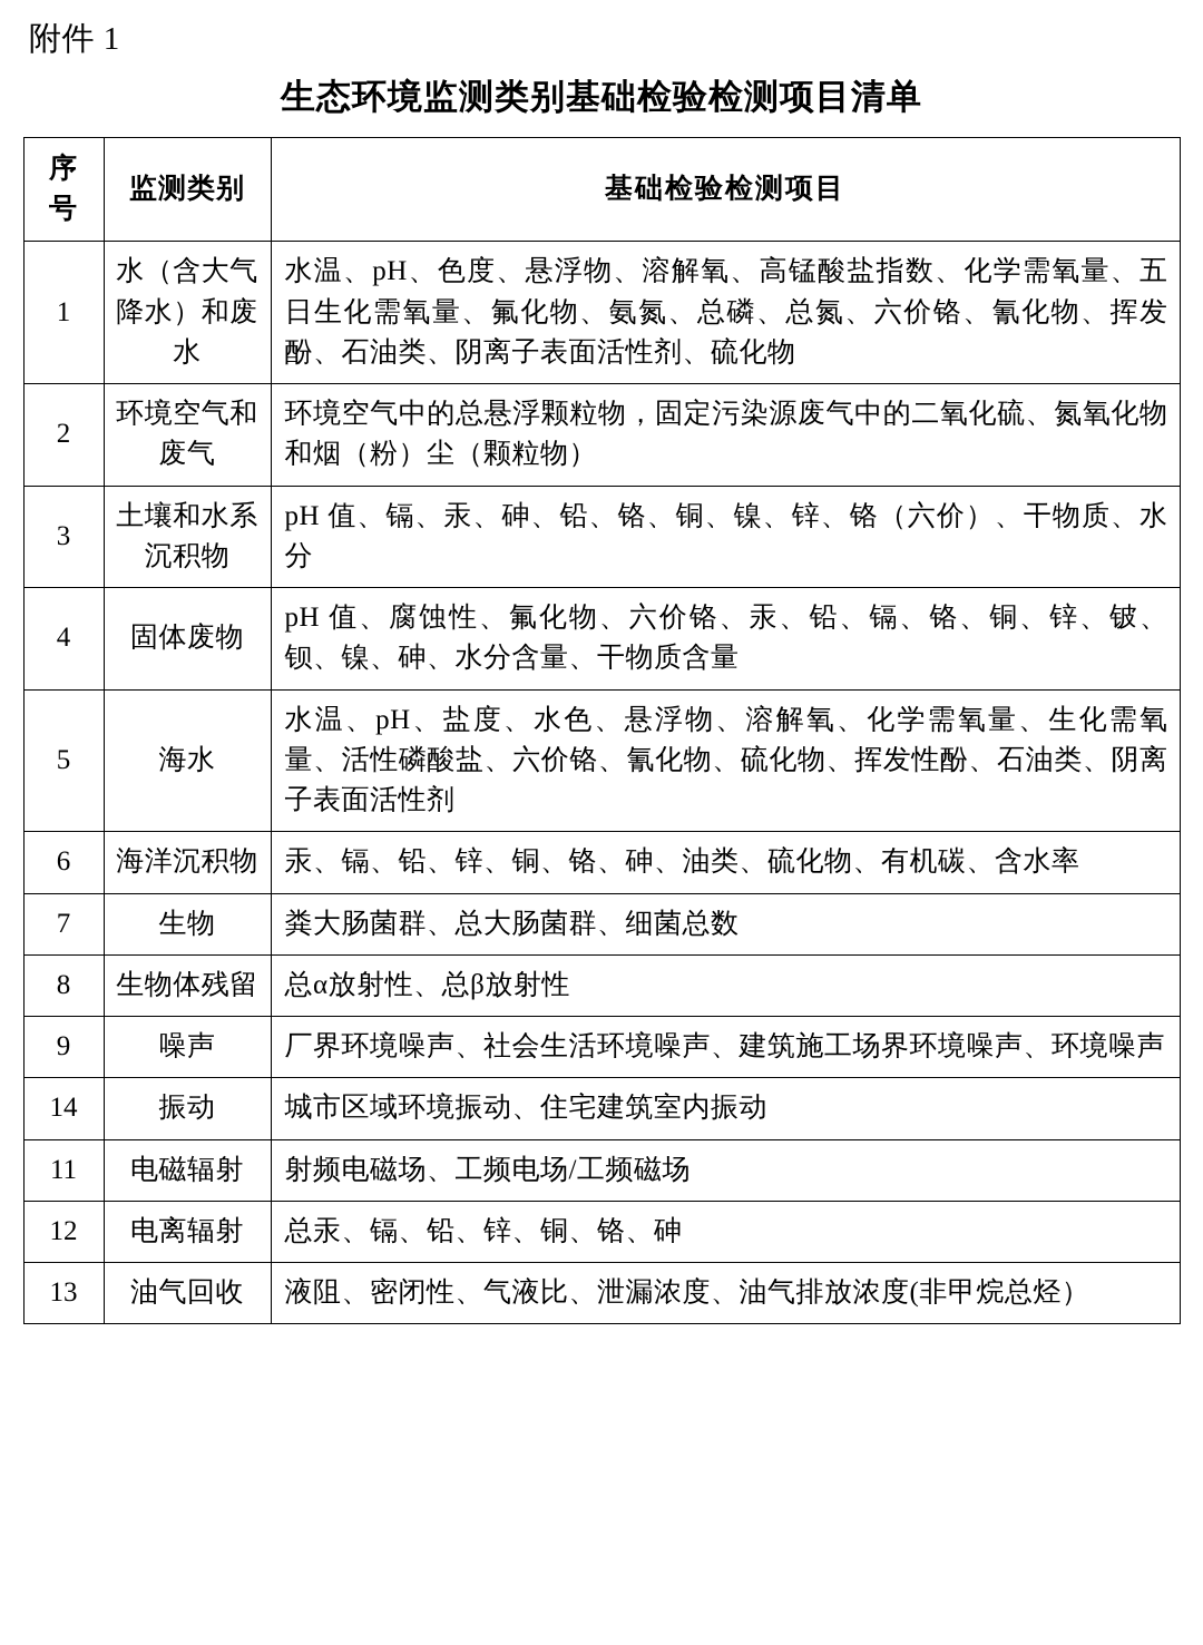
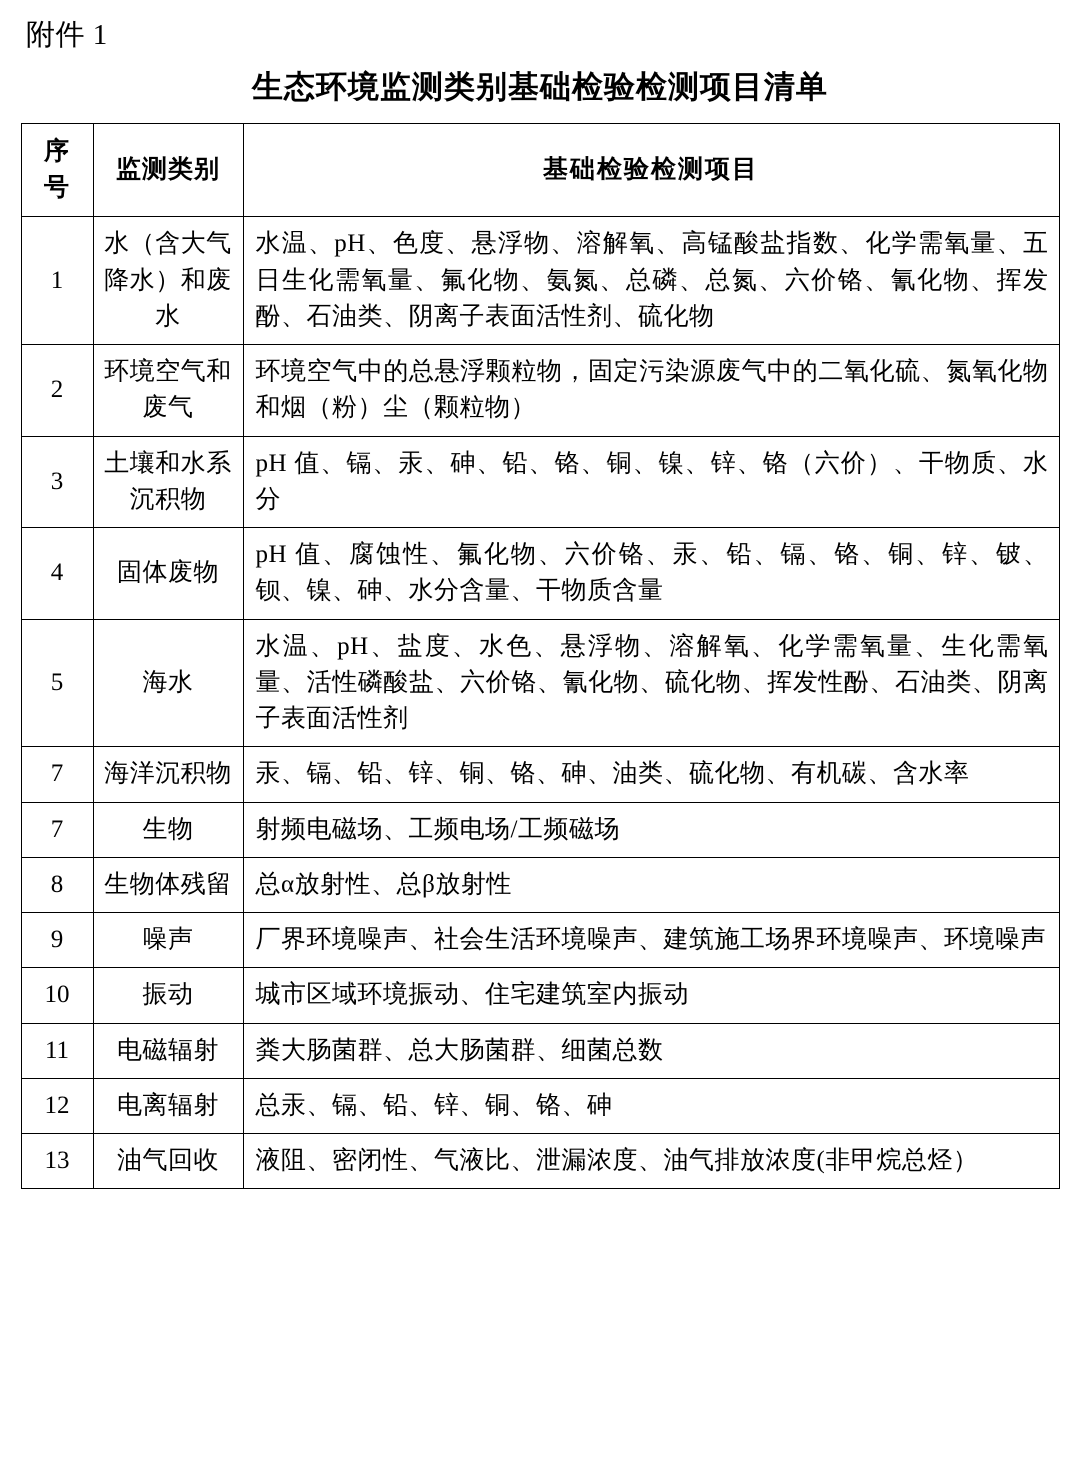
  附件 1
  生态环境监测类别基础检验检测项目清单
  序 号	监测类别	基础检验检测项目
  1	水（含大气降水）和废水	水温、pH、色度、悬浮物、溶解氧、高锰酸盐指数、化学需氧量、五日生化需氧量、氟化物、氨氮、总磷、总氮、六价铬、氰化物、挥发酚、石油类、阴离子表面活性剂、硫化物
  2	环境空气和废气	环境空气中的总悬浮颗粒物，固定污染源废气中的二氧化硫、氮氧化物和烟（粉）尘（颗粒物）
  3	土壤和水系沉积物	pH 值、镉、汞、砷、铅、铬、铜、镍、锌、铬（六价）、干物质、水分
  4	固体废物	pH 值、腐蚀性、氟化物、六价铬、汞、铅、镉、铬、铜、锌、铍、钡、镍、砷、水分含量、干物质含量
  5	海水	水温、pH、盐度、水色、悬浮物、溶解氧、化学需氧量、生化需氧量、活性磷酸盐、六价铬、氰化物、硫化物、挥发性酚、石油类、阴离子表面活性剂
- 6	海洋沉积物	汞、镉、铅、锌、铜、铬、砷、油类、硫化物、有机碳、含水率
+ 7	海洋沉积物	汞、镉、铅、锌、铜、铬、砷、油类、硫化物、有机碳、含水率
- 7	生物	粪大肠菌群、总大肠菌群、细菌总数
+ 7	生物	射频电磁场、工频电场/工频磁场
  8	生物体残留	总α放射性、总β放射性
  9	噪声	厂界环境噪声、社会生活环境噪声、建筑施工场界环境噪声、环境噪声
- 14	振动	城市区域环境振动、住宅建筑室内振动
+ 10	振动	城市区域环境振动、住宅建筑室内振动
- 11	电磁辐射	射频电磁场、工频电场/工频磁场
+ 11	电磁辐射	粪大肠菌群、总大肠菌群、细菌总数
  12	电离辐射	总汞、镉、铅、锌、铜、铬、砷
  13	油气回收	液阻、密闭性、气液比、泄漏浓度、油气排放浓度(非甲烷总烃）
